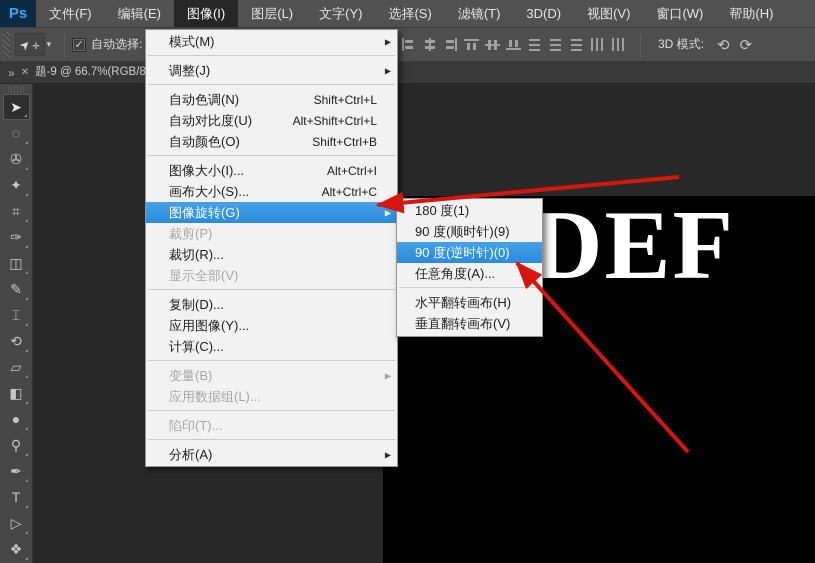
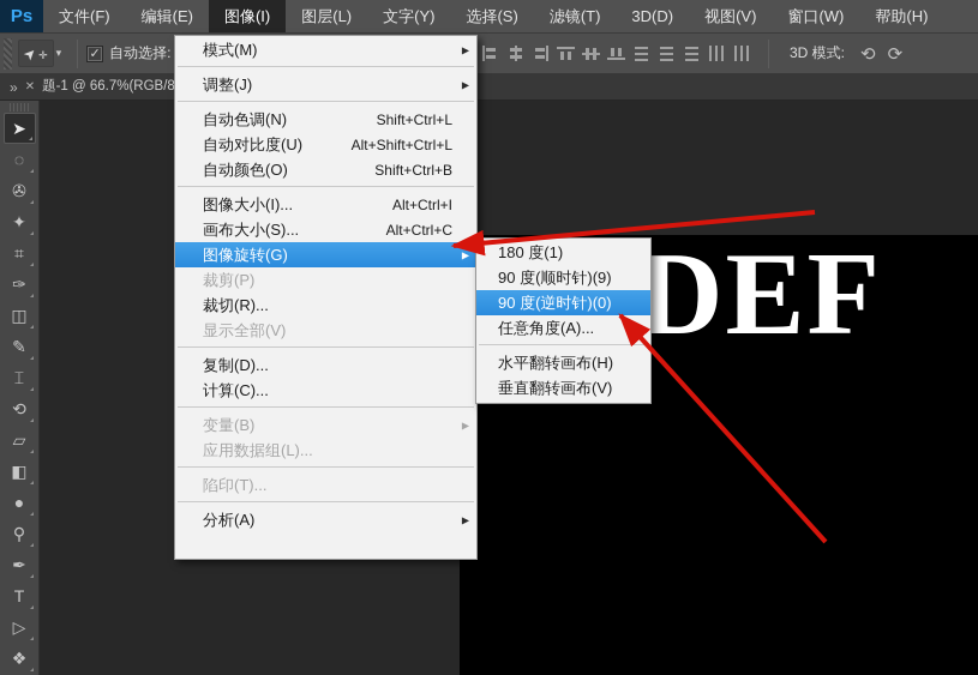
  Ps
  文件(F)
  编辑(E)
  图像(I)
  图层(L)
  文字(Y)
  选择(S)
  滤镜(T)
  3D(D)
  视图(V)
  窗口(W)
  帮助(H)
  ✛
  ▾
  ✓
  自动选择:
  3D 模式:
  ⟲
  ⟳
  »
  ✕
- 题-9 @ 66.7%(RGB/8
+ 题-1 @ 66.7%(RGB/8
  ➤
  ◌
  ✇
  ✦
  ⌗
  ✑
  ◫
  ✎
  ⌶
  ⟲
  ▱
  ◧
  ●
  ⚲
  ✒
  T
  ▷
  ❖
  DEF
  模式(M)
  ▶
  调整(J)
  ▶
  自动色调(N)
  Shift+Ctrl+L
  自动对比度(U)
  Alt+Shift+Ctrl+L
  自动颜色(O)
  Shift+Ctrl+B
  图像大小(I)...
  Alt+Ctrl+I
  画布大小(S)...
  Alt+Ctrl+C
  图像旋转(G)
  ▶
  裁剪(P)
  裁切(R)...
  显示全部(V)
  复制(D)...
- 应用图像(Y)...
  计算(C)...
  变量(B)
  ▶
  应用数据组(L)...
  陷印(T)...
  分析(A)
  ▶
  180 度(1)
  90 度(顺时针)(9)
  90 度(逆时针)(0)
  任意角度(A)...
  水平翻转画布(H)
  垂直翻转画布(V)
